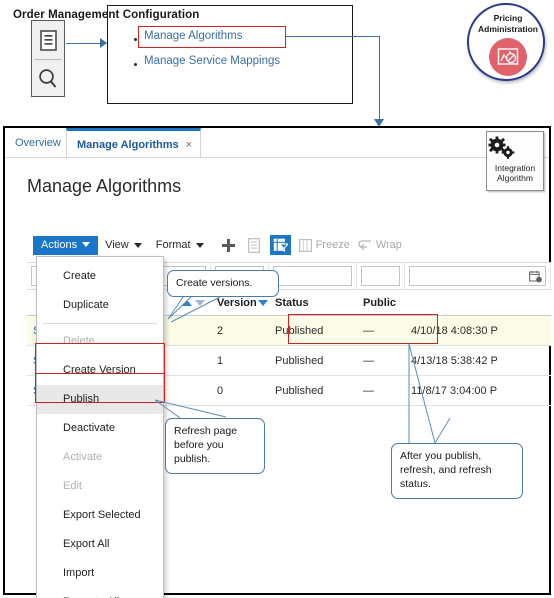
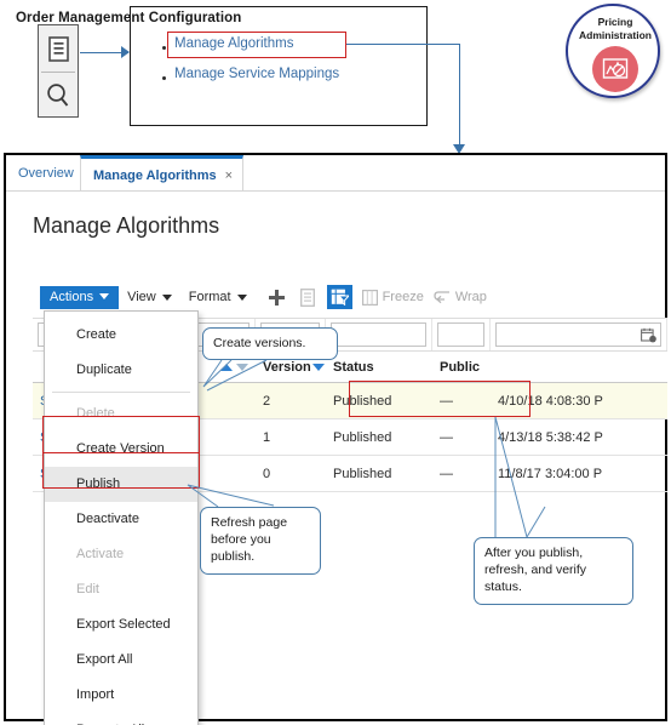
  Order Management Configuration
  Manage Algorithms
  Manage Service Mappings
  Pricing Administration
  Overview
  Manage Algorithms
  ×
- Integration
- Algorithm
  Manage Algorithms
  Actions
  View
  Format
  Freeze
  Wrap
  Version
  Status
  Public
  2
  Published
  —
  4/10/18 4:08:30 P
  1
  Published
  —
  4/13/18 5:38:42 P
  0
  Published
  —
  11/8/17 3:04:00 P
  Create
  Duplicate
  Delete
  Create Version
  Publish
  Deactivate
  Activate
  Edit
  Export Selected
  Export All
  Import
  Create versions.
  Refresh page before you publish.
- After you publish, refresh, and refresh status.
+ After you publish, refresh, and verify status.
